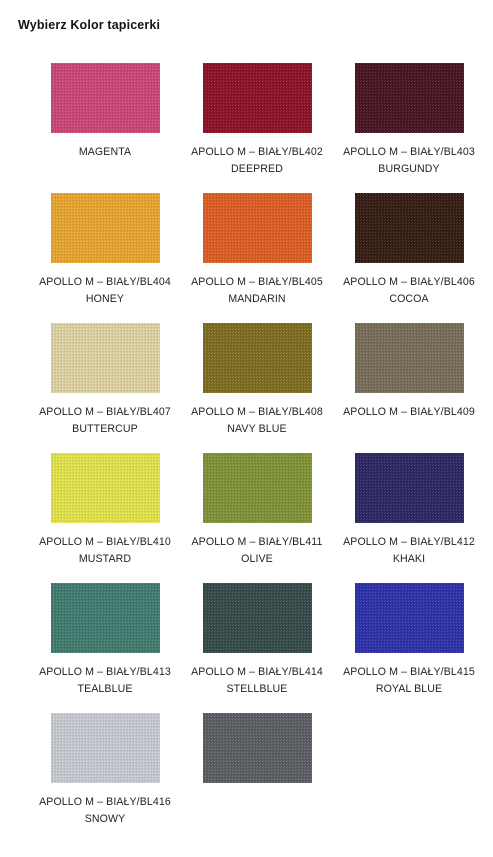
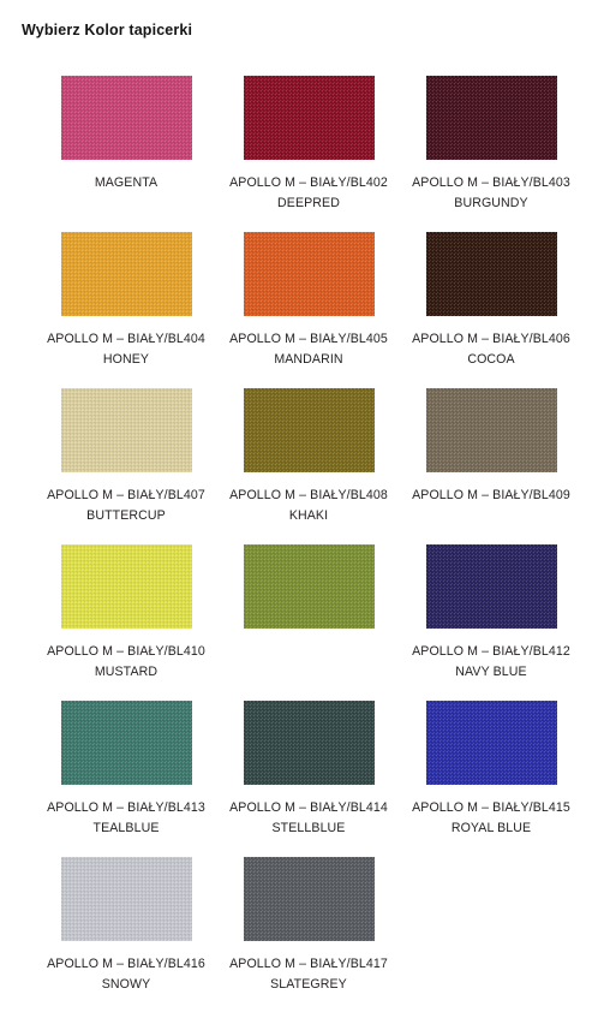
  Wybierz Kolor tapicerki
  MAGENTA
  APOLLO M – BIAŁY/BL402
  DEEPRED
  APOLLO M – BIAŁY/BL403
  BURGUNDY
  APOLLO M – BIAŁY/BL404
  HONEY
  APOLLO M – BIAŁY/BL405
  MANDARIN
  APOLLO M – BIAŁY/BL406
  COCOA
  APOLLO M – BIAŁY/BL407
  BUTTERCUP
  APOLLO M – BIAŁY/BL408
- NAVY BLUE
+ KHAKI
  APOLLO M – BIAŁY/BL409
  APOLLO M – BIAŁY/BL410
  MUSTARD
- APOLLO M – BIAŁY/BL411
- OLIVE
  APOLLO M – BIAŁY/BL412
- KHAKI
+ NAVY BLUE
  APOLLO M – BIAŁY/BL413
  TEALBLUE
  APOLLO M – BIAŁY/BL414
  STELLBLUE
  APOLLO M – BIAŁY/BL415
  ROYAL BLUE
  APOLLO M – BIAŁY/BL416
  SNOWY
+ APOLLO M – BIAŁY/BL417
+ SLATEGREY
